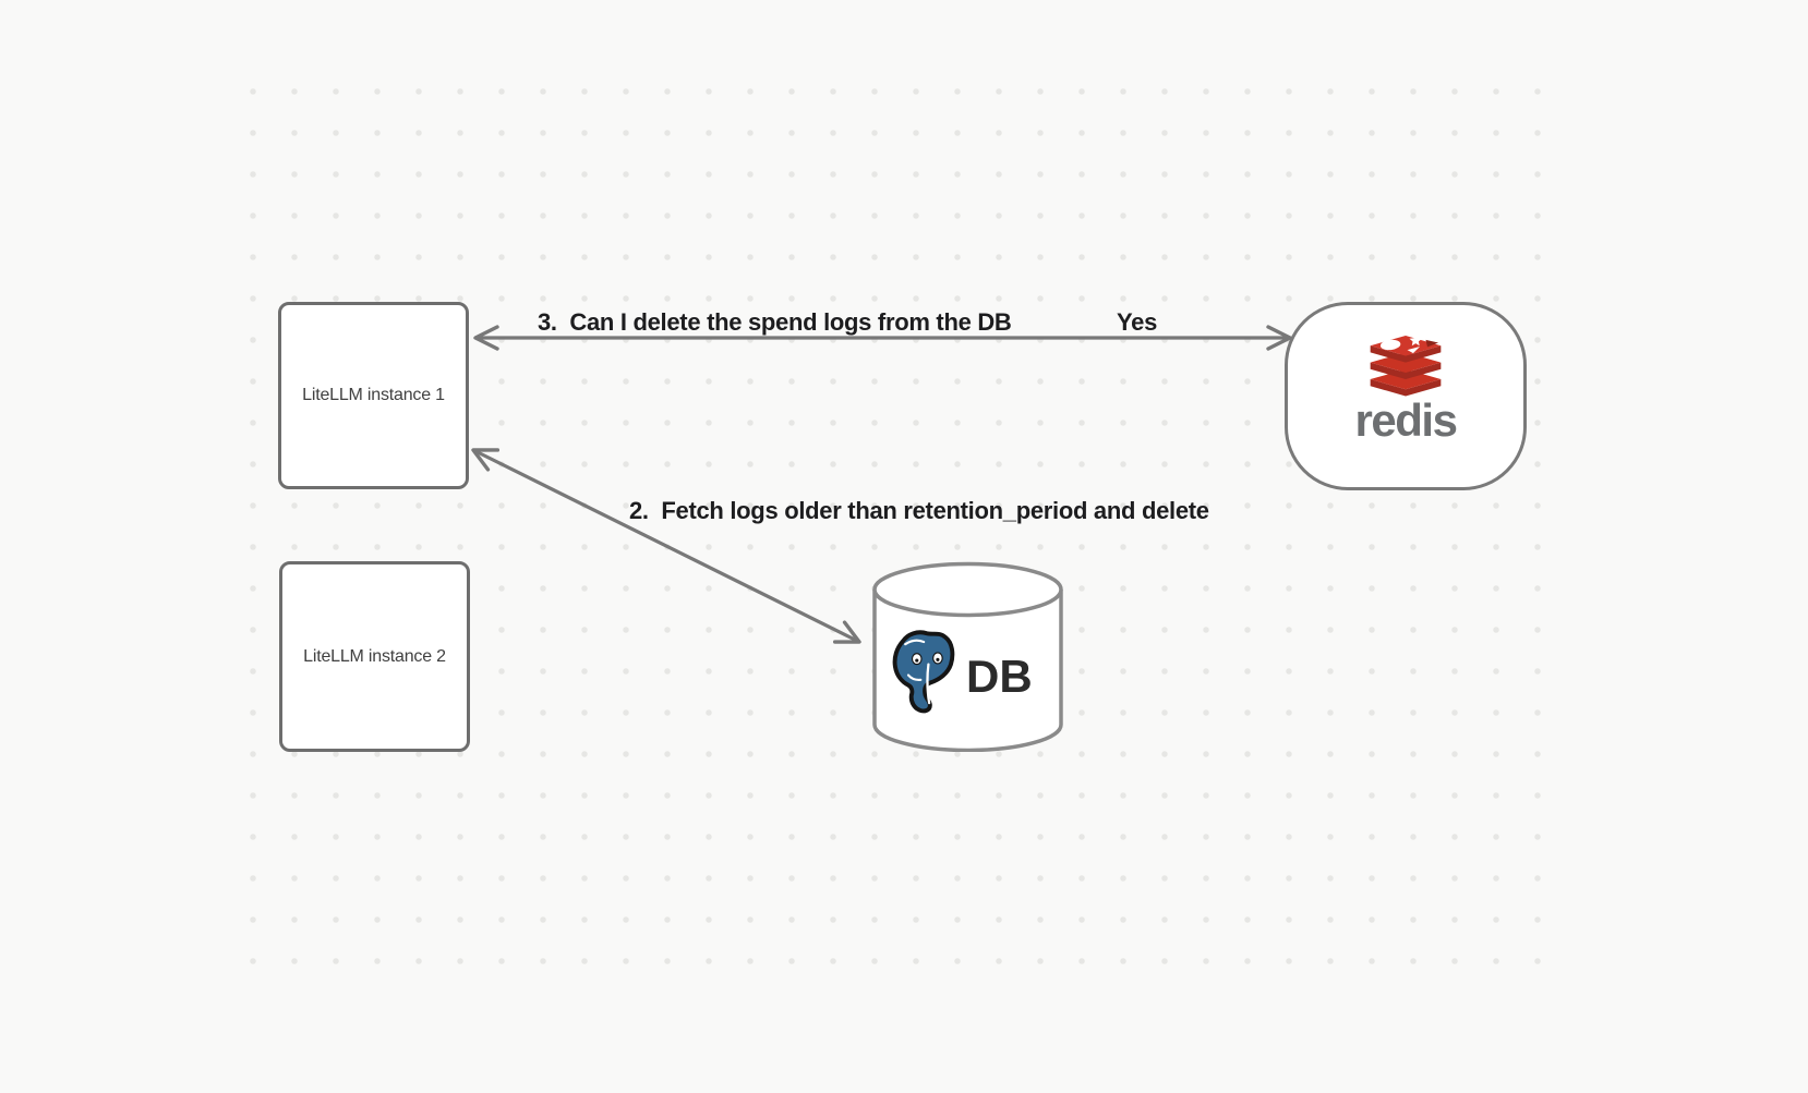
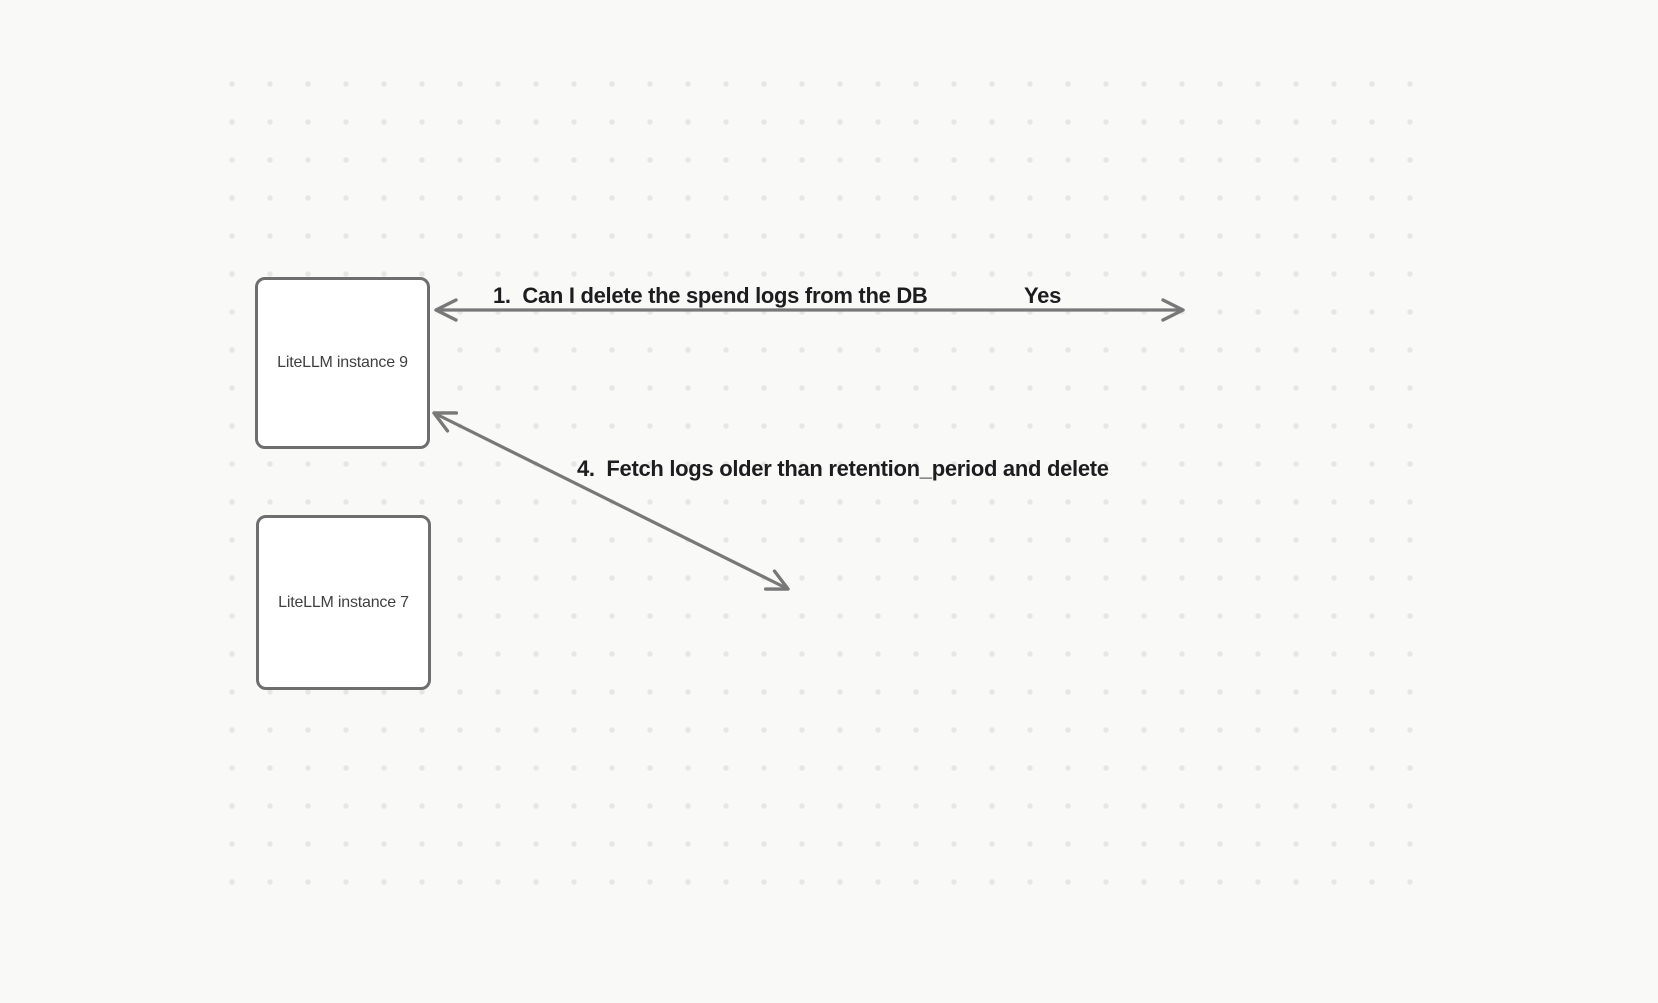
- LiteLLM instance 1
+ LiteLLM instance 9
- LiteLLM instance 2
+ LiteLLM instance 7
- redis
- DB
- 3. Can I delete the spend logs from the DB
+ 1. Can I delete the spend logs from the DB
  Yes
- 2. Fetch logs older than retention_period and delete
+ 4. Fetch logs older than retention_period and delete
